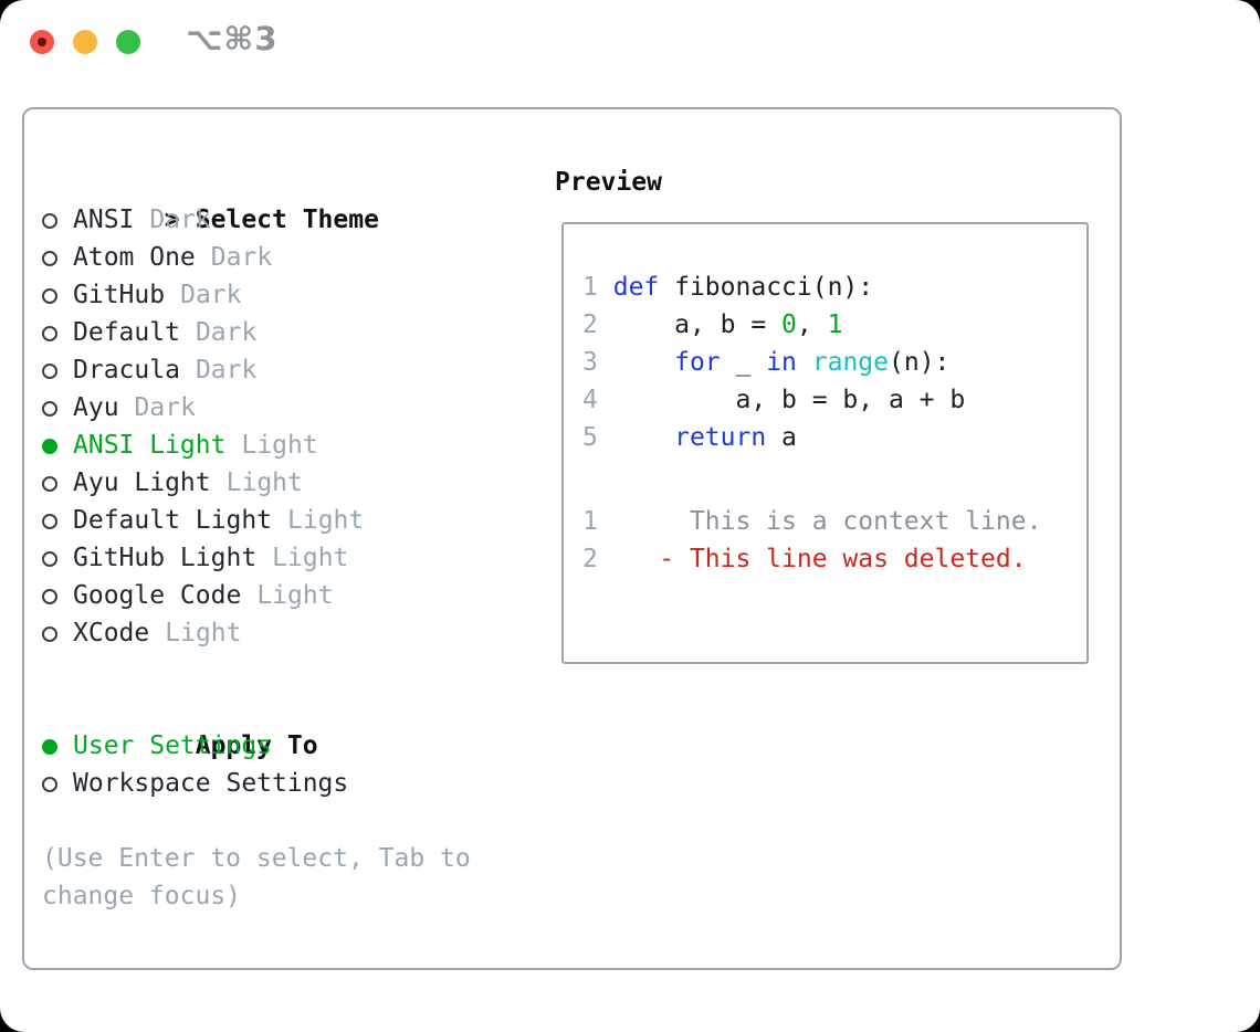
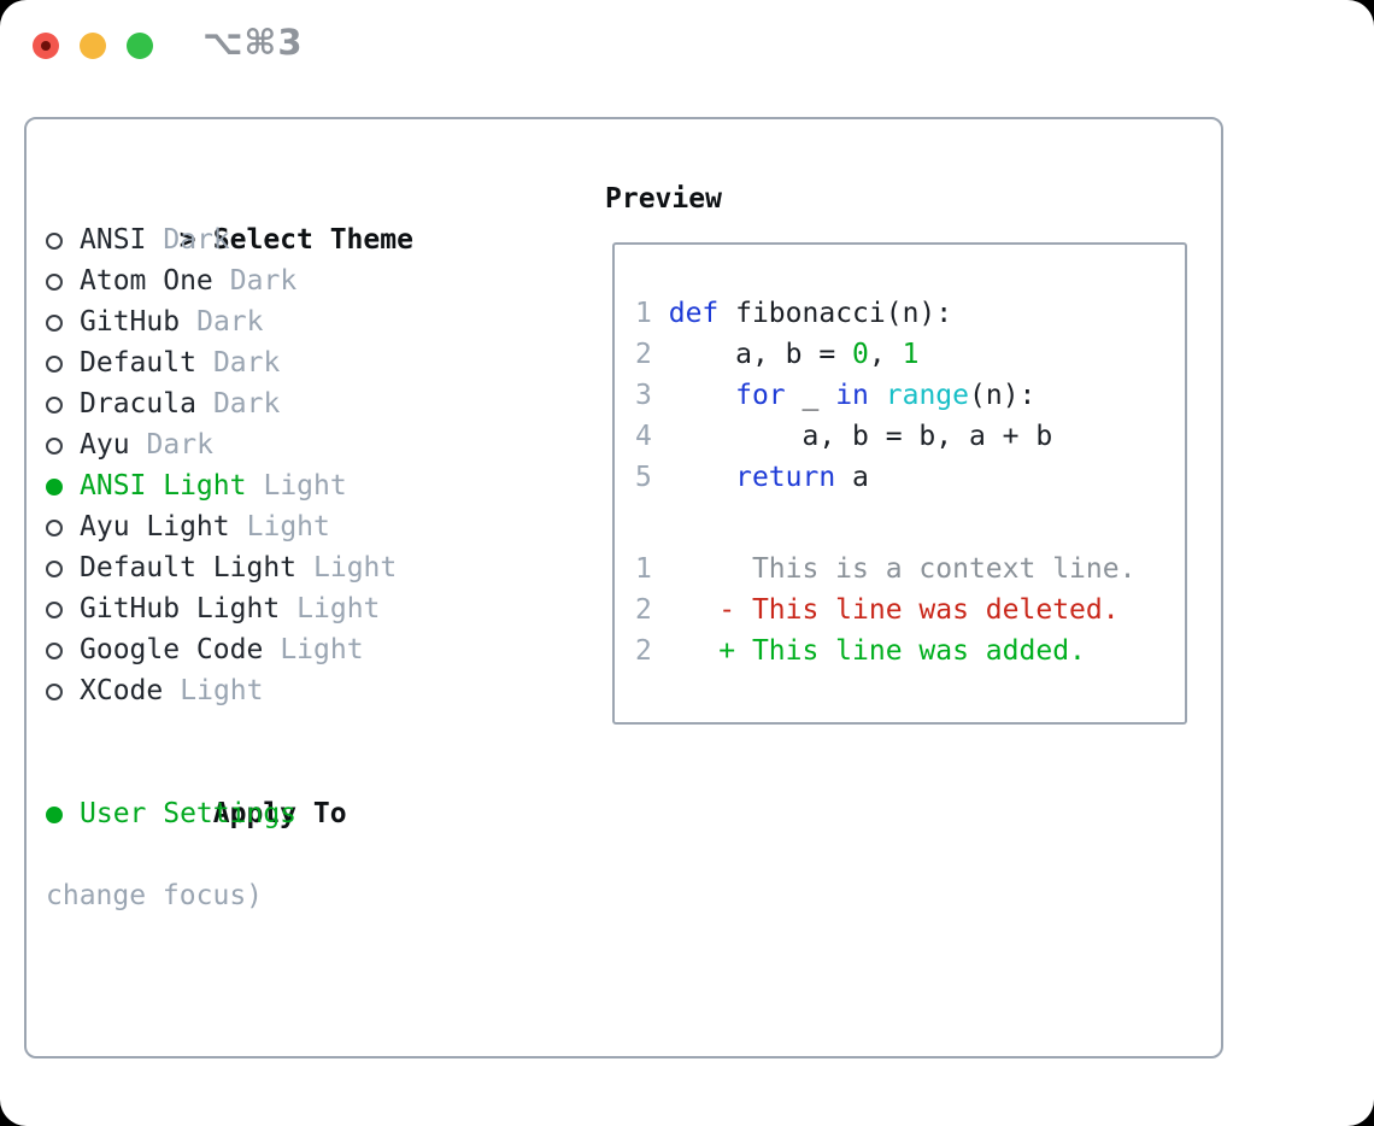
  ⌥⌘3
  > Select Theme
  ANSI Dark
  Atom One Dark
  GitHub Dark
  Default Dark
  Dracula Dark
  Ayu Dark
  ANSI Light Light
  Ayu Light Light
  Default Light Light
  GitHub Light Light
  Google Code Light
  XCode Light
  Apply To
  User Settings
- Workspace Settings
- (Use Enter to select, Tab to
  change focus)
  Preview
  1 def fibonacci(n):
  2 a, b = 0, 1
  3 for _ in range(n):
  4 a, b = b, a + b
  5 return a
  1 This is a context line.
  2 - This line was deleted.
+ 2 + This line was added.
